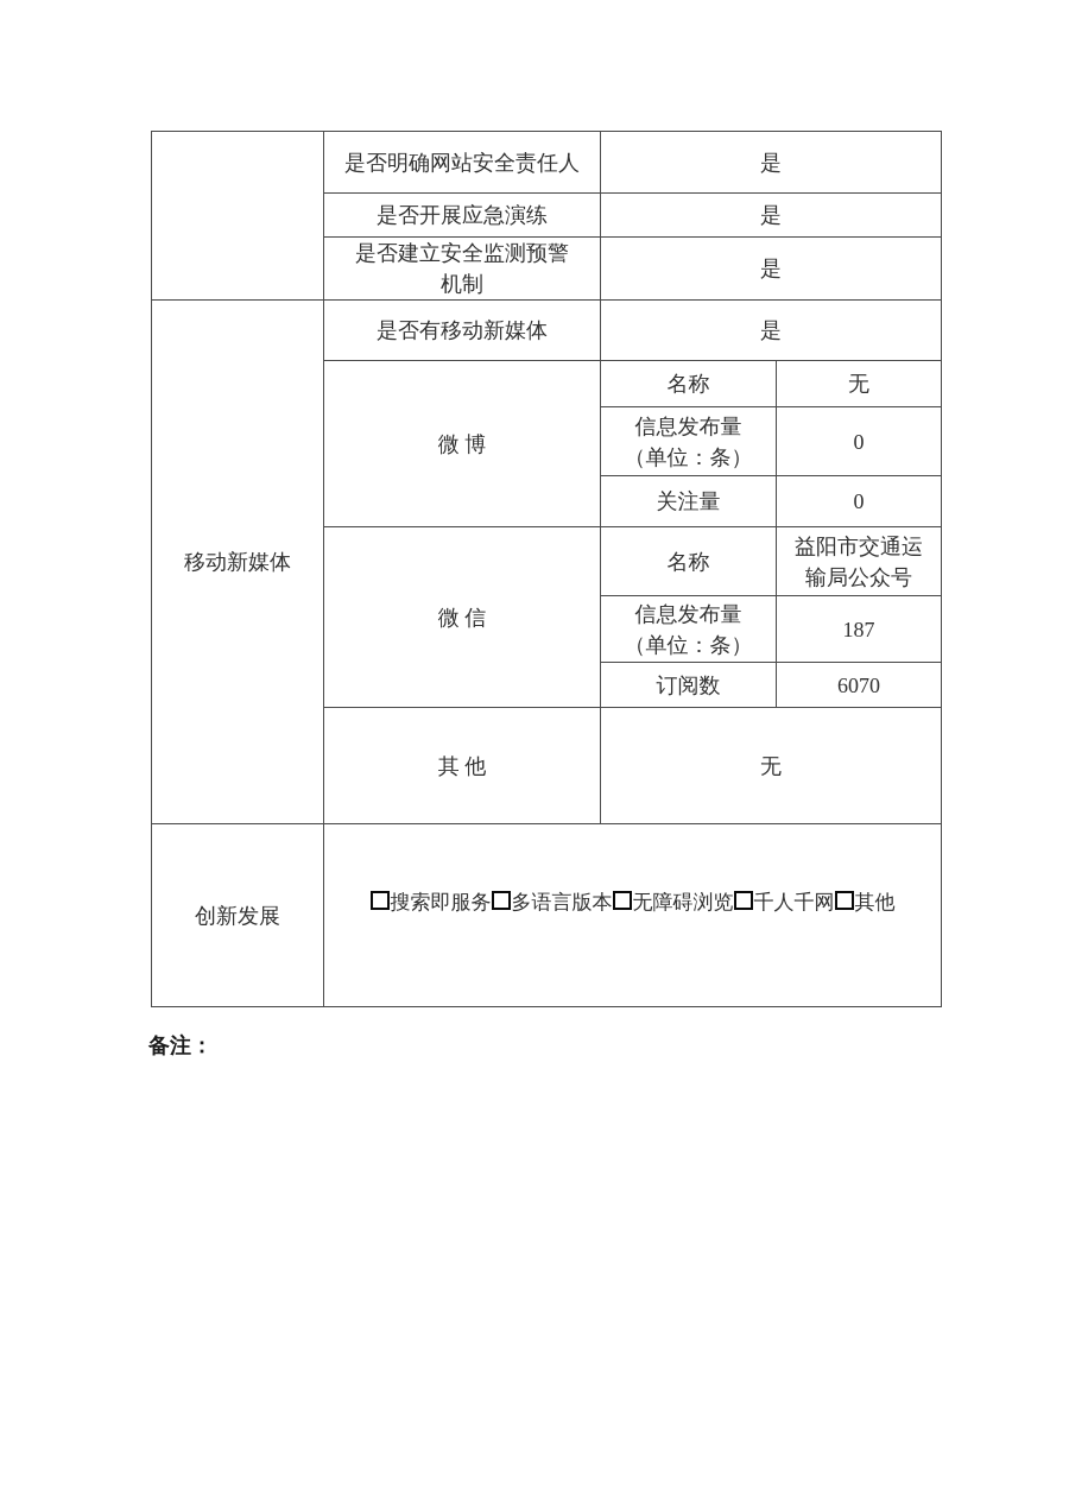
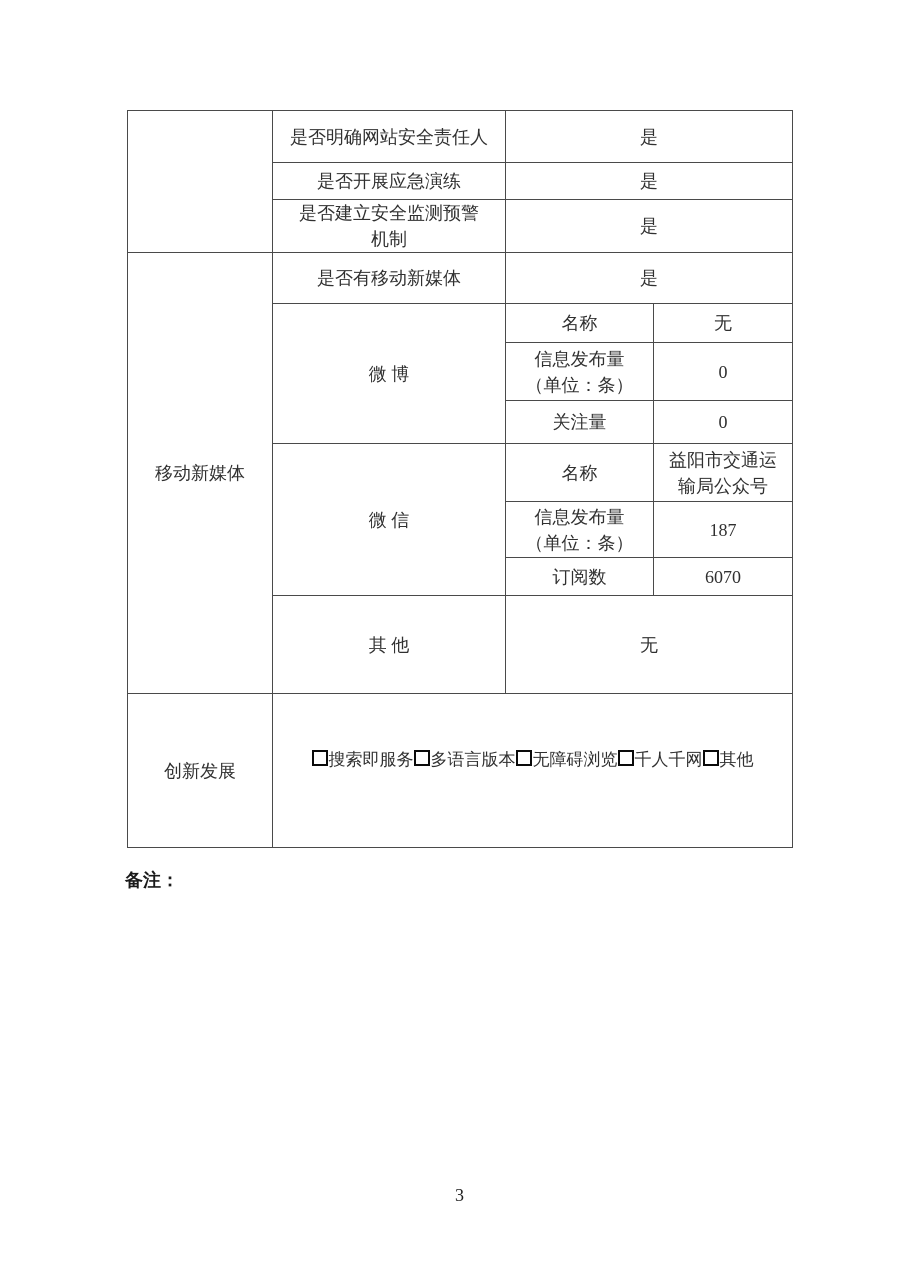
  	是否明确网站安全责任人	是
  是否开展应急演练	是
  是否建立安全监测预警 机制	是
  移动新媒体	是否有移动新媒体	是
  微 博	名称	无
  信息发布量 （单位：条）	0
  关注量	0
  微 信	名称	益阳市交通运 输局公众号
  信息发布量 （单位：条）	187
  订阅数	6070
  其 他	无
  创新发展	搜索即服务 多语言版本 无障碍浏览 千人千网 其他
  备注：
+ 3
